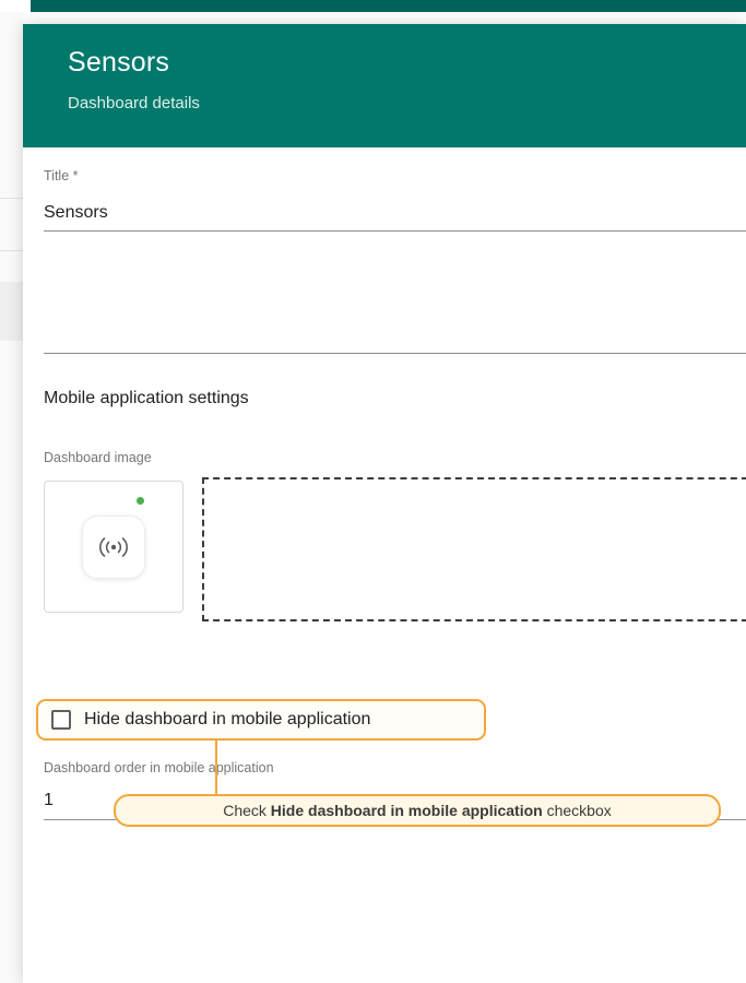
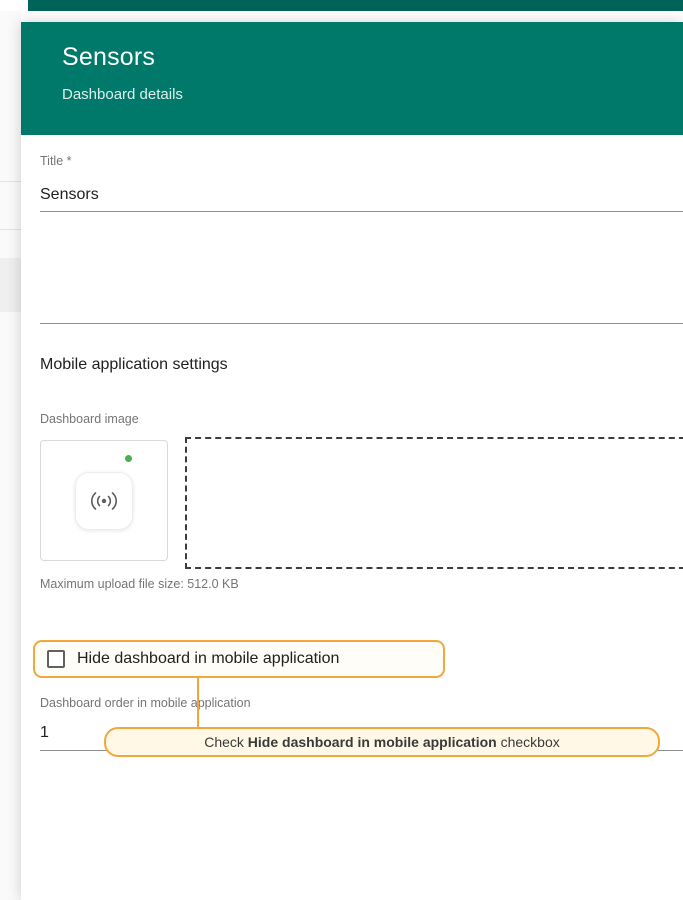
  Sensors
  Dashboard details
  Title *
  Sensors
  Mobile application settings
  Dashboard image
+ Maximum upload file size: 512.0 KB
  Hide dashboard in mobile application
  Dashboard order in mobile application
  1
  Check
  Hide dashboard in mobile application
  checkbox
